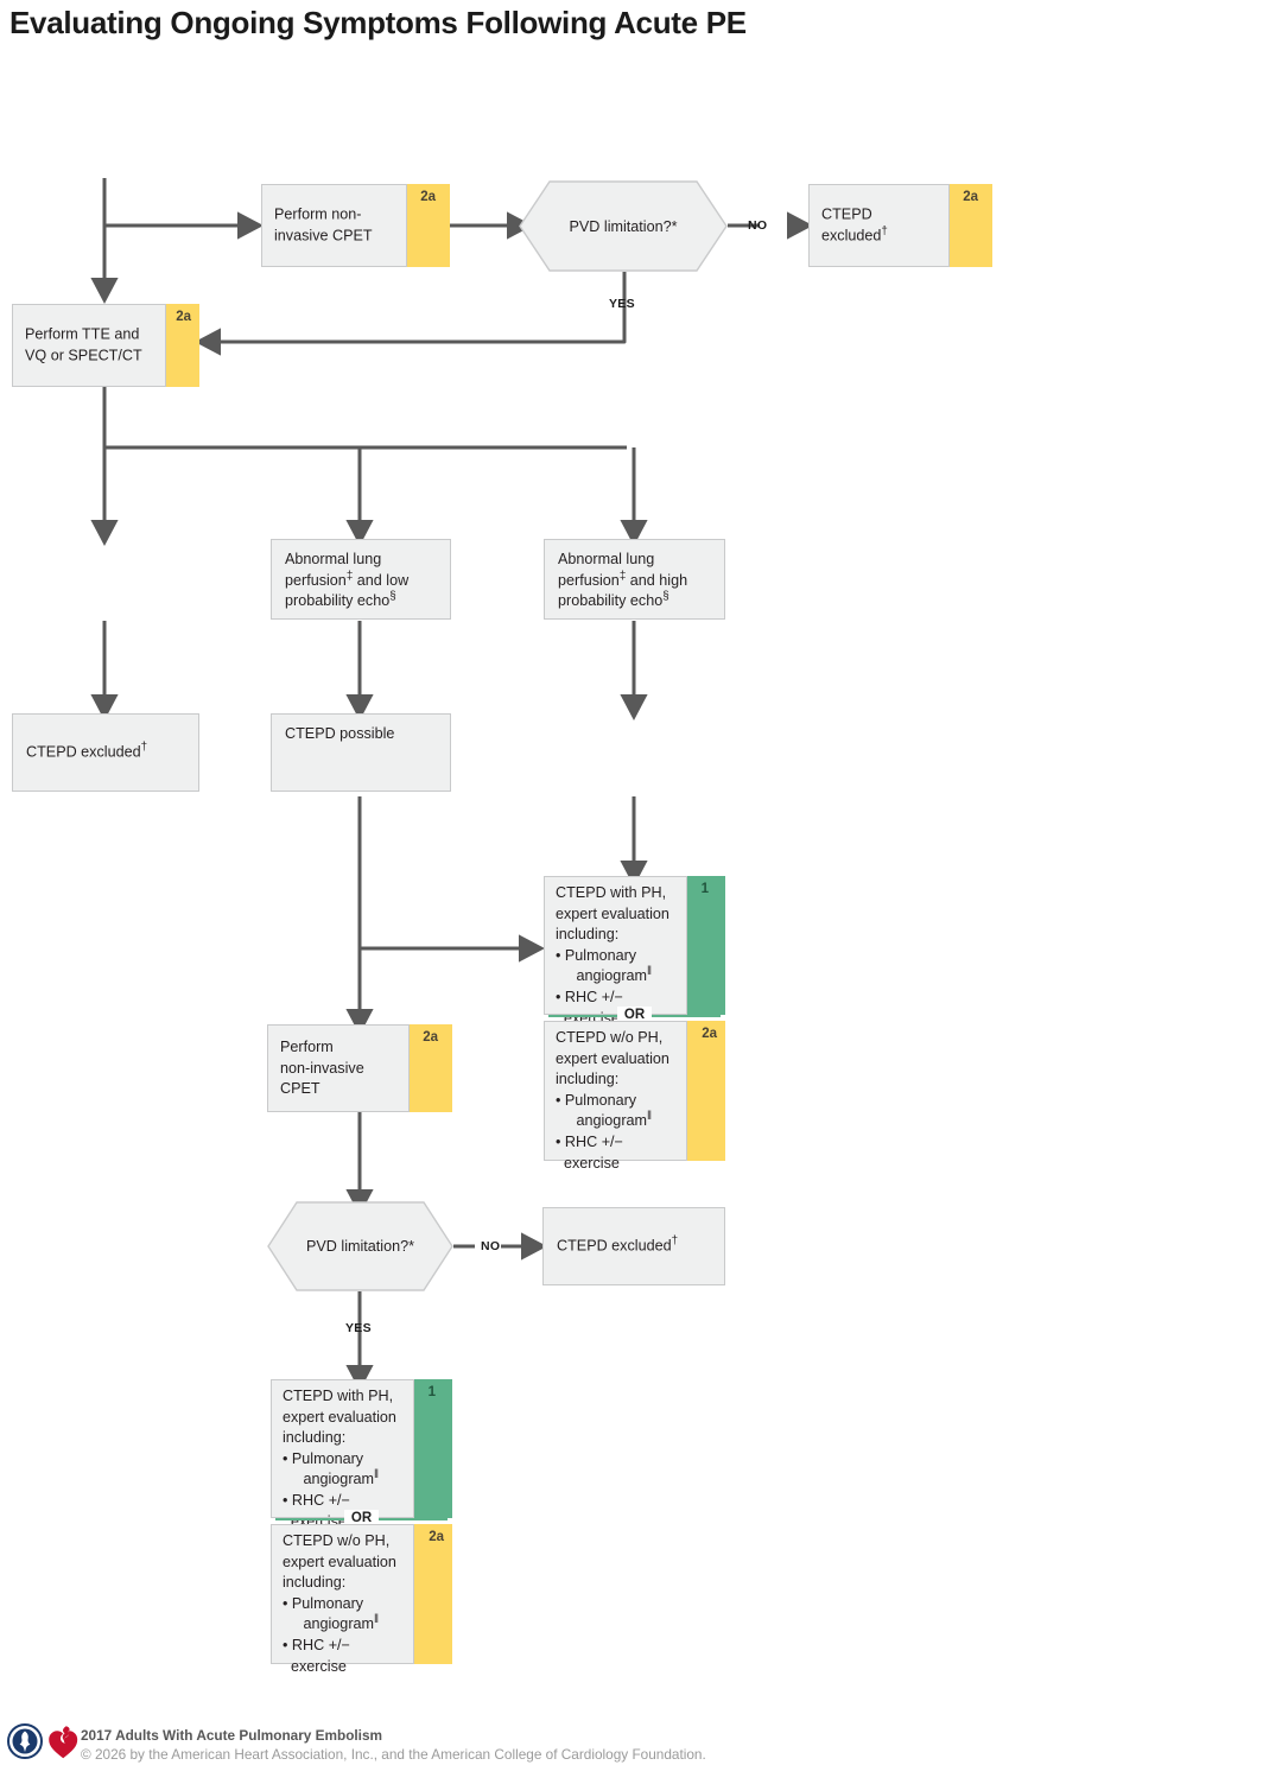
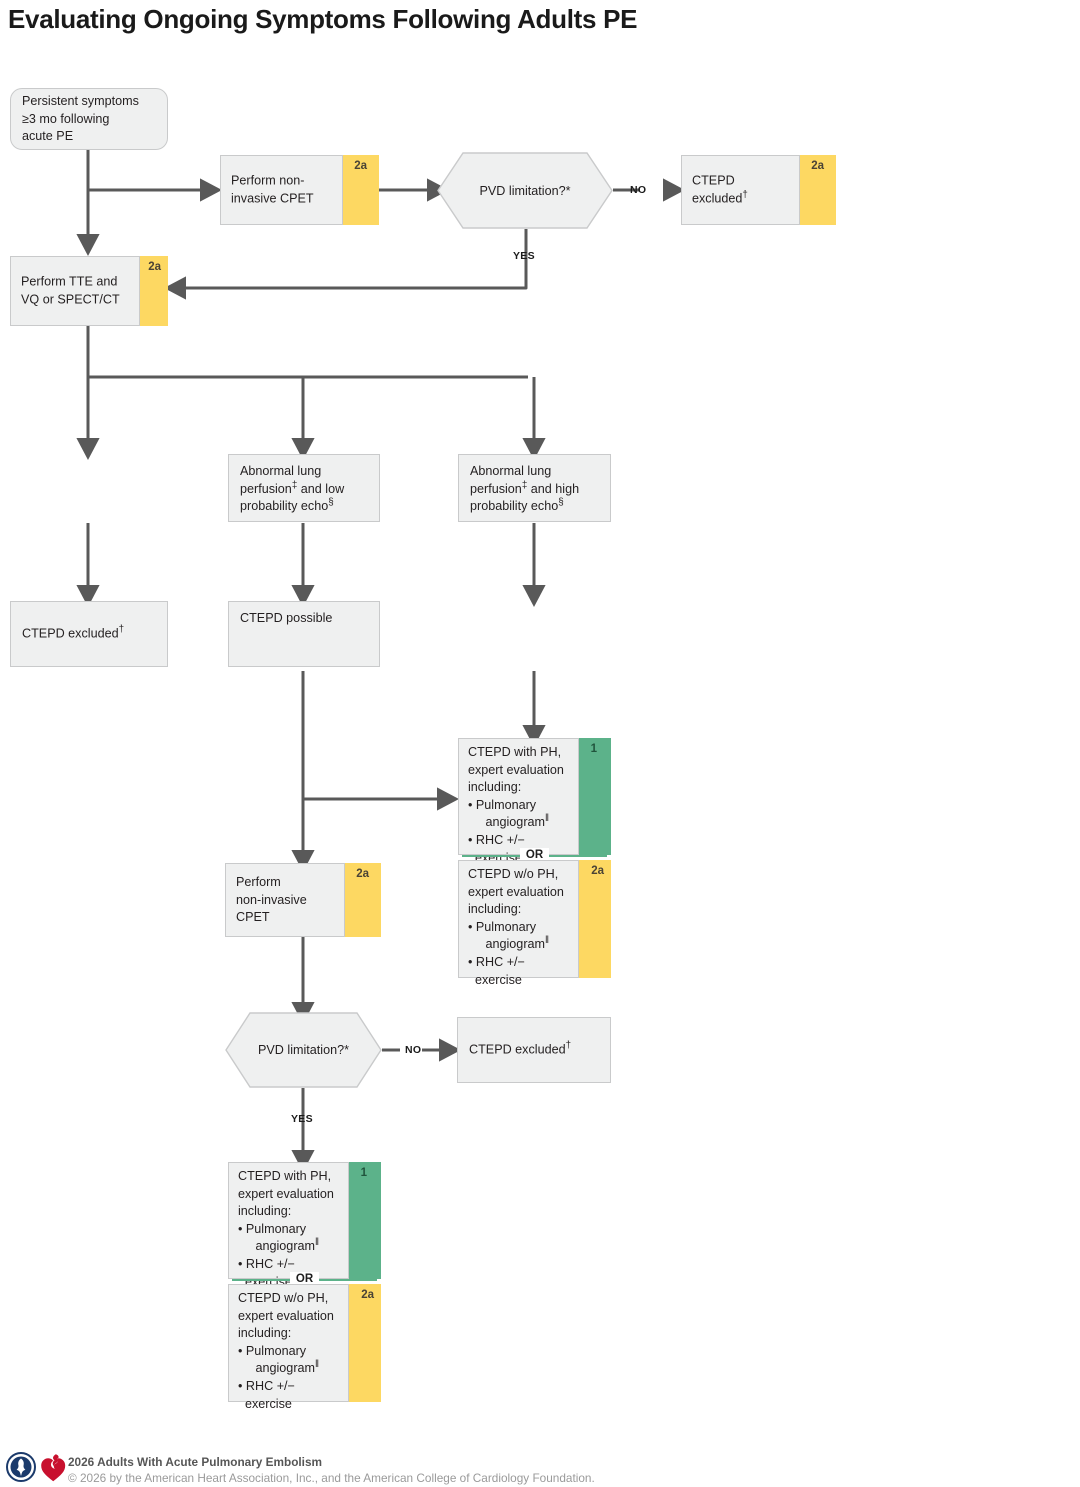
- Evaluating Ongoing Symptoms Following Acute PE
+ Evaluating Ongoing Symptoms Following Adults PE
+ Persistent symptoms
+ ≥3 mo following
+ acute PE
  2a
  Perform non-
  invasive CPET
  PVD limitation?*
  2a
  CTEPD excluded†
  2a
  Perform TTE and
  VQ or SPECT/CT
  Abnormal lung
  perfusion‡ and low
  probability echo§
  Abnormal lung
  perfusion‡ and high
  probability echo§
  CTEPD excluded†
  CTEPD possible
  1
  CTEPD with PH,
  expert evaluation
  including:
  • Pulmonary
  angiogram‖
  • RHC +/− exercise
  OR
  2a
  CTEPD w/o PH,
  expert evaluation
  including:
  • Pulmonary
  angiogram‖
  • RHC +/− exercise
  2a
  Perform
  non-invasive CPET
  PVD limitation?*
  CTEPD excluded†
  1
  CTEPD with PH,
  expert evaluation
  including:
  • Pulmonary
  angiogram‖
  • RHC +/− exercise
  OR
  2a
  CTEPD w/o PH,
  expert evaluation
  including:
  • Pulmonary
  angiogram‖
  • RHC +/− exercise
  NO
  YES
  NO
  YES
- 2017 Adults With Acute Pulmonary Embolism
+ 2026 Adults With Acute Pulmonary Embolism
  © 2026 by the American Heart Association, Inc., and the American College of Cardiology Foundation.
